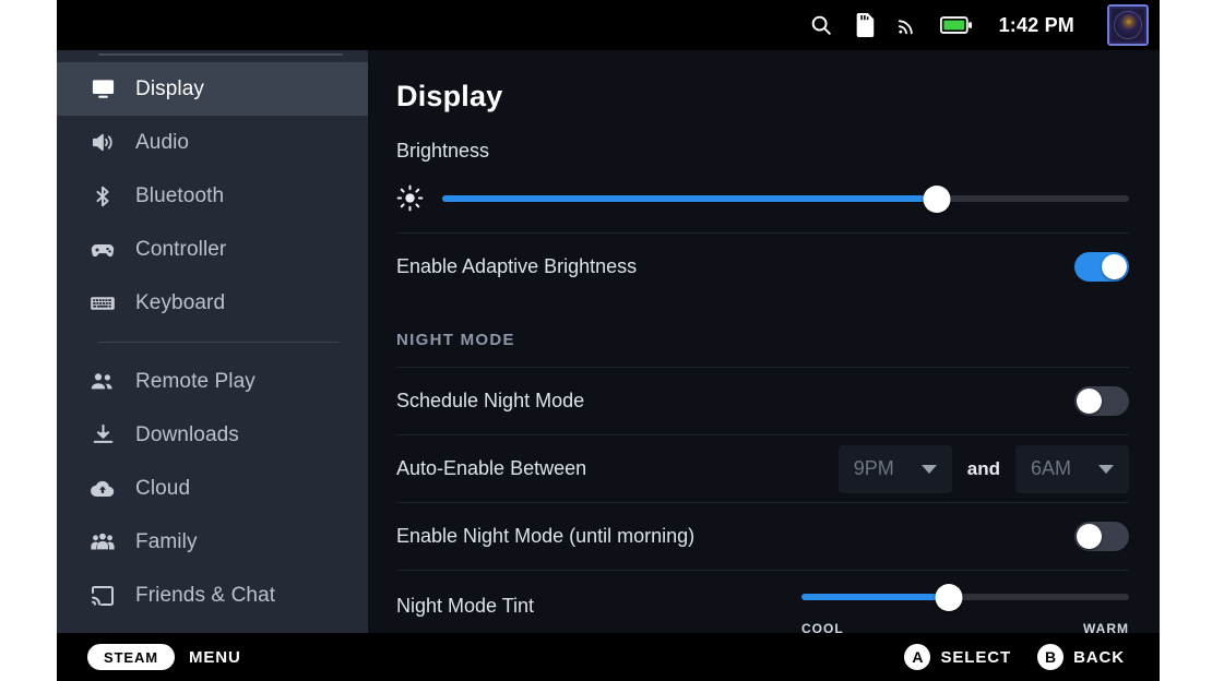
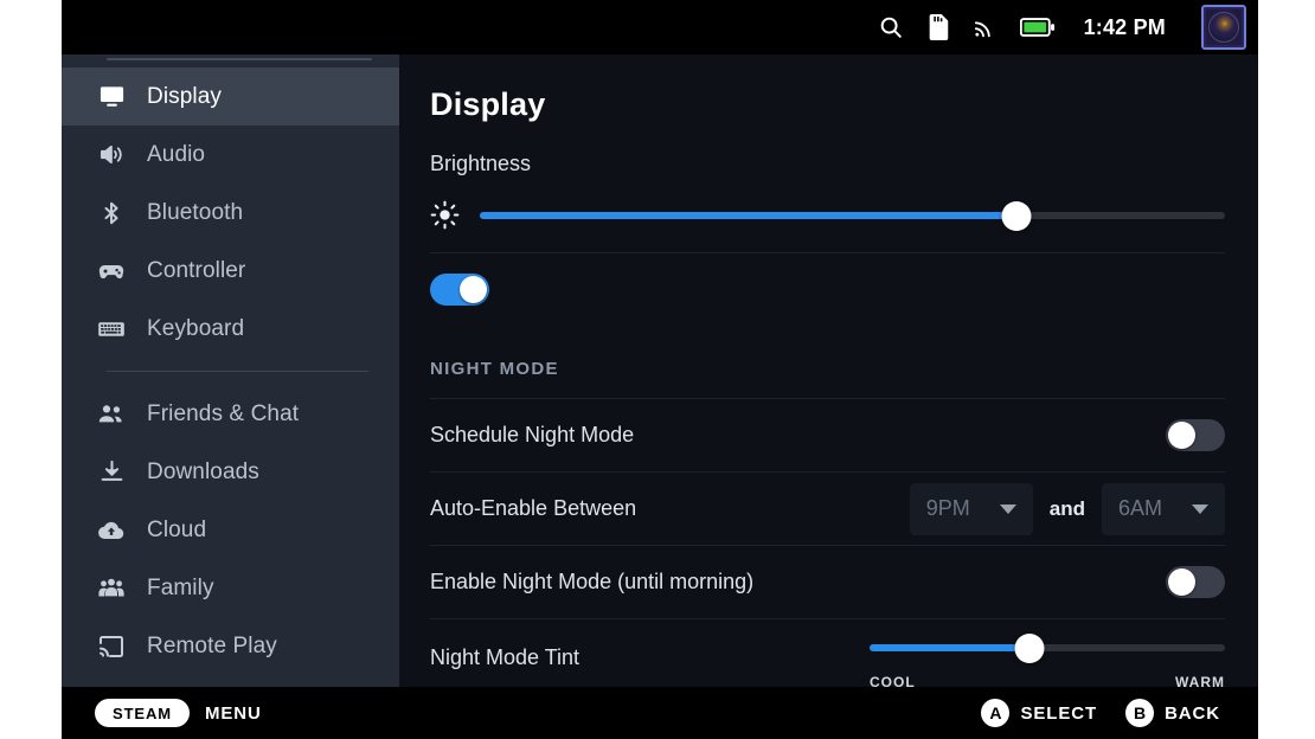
  1:42 PM
  Display
  Audio
  Bluetooth
  Controller
  Keyboard
- Remote Play
+ Friends & Chat
  Downloads
  Cloud
  Family
- Friends & Chat
+ Remote Play
  Display
  Brightness
- Enable Adaptive Brightness
  NIGHT MODE
  Schedule Night Mode
  Auto-Enable Between
  9PM
  and
  6AM
  Enable Night Mode (until morning)
  Night Mode Tint
  COOL
  WARM
  STEAM
  MENU
  A
  SELECT
  B
  BACK
